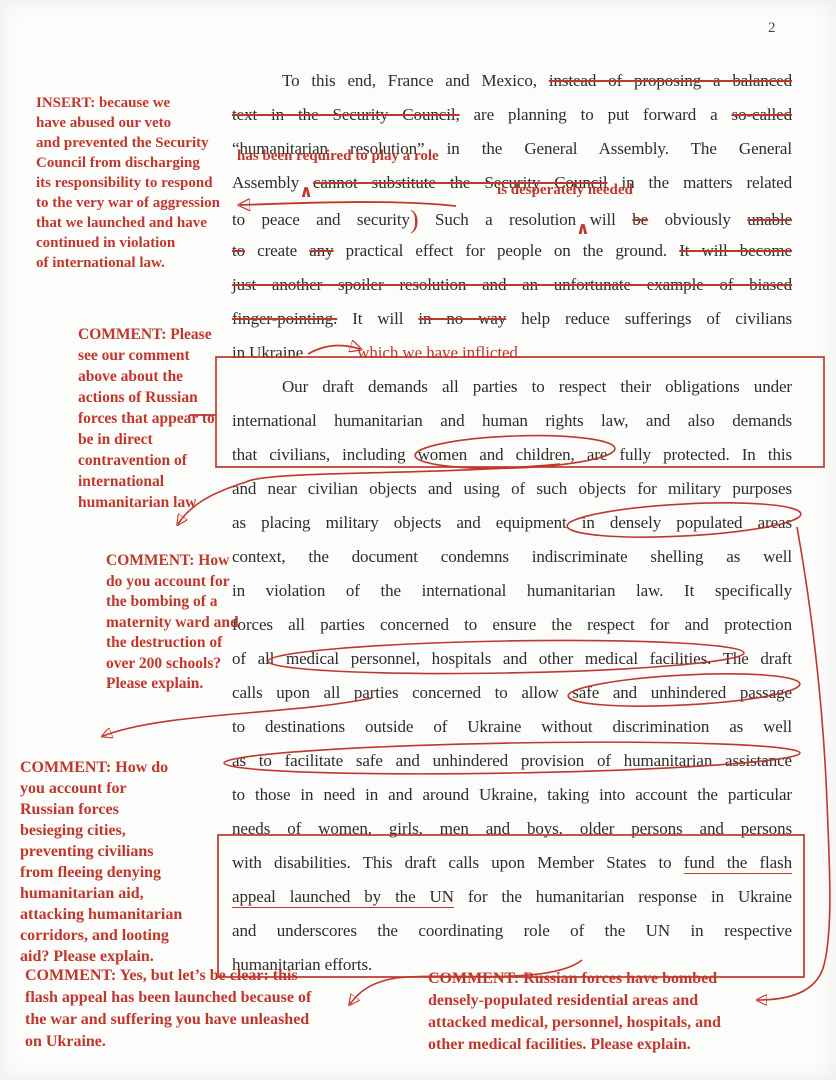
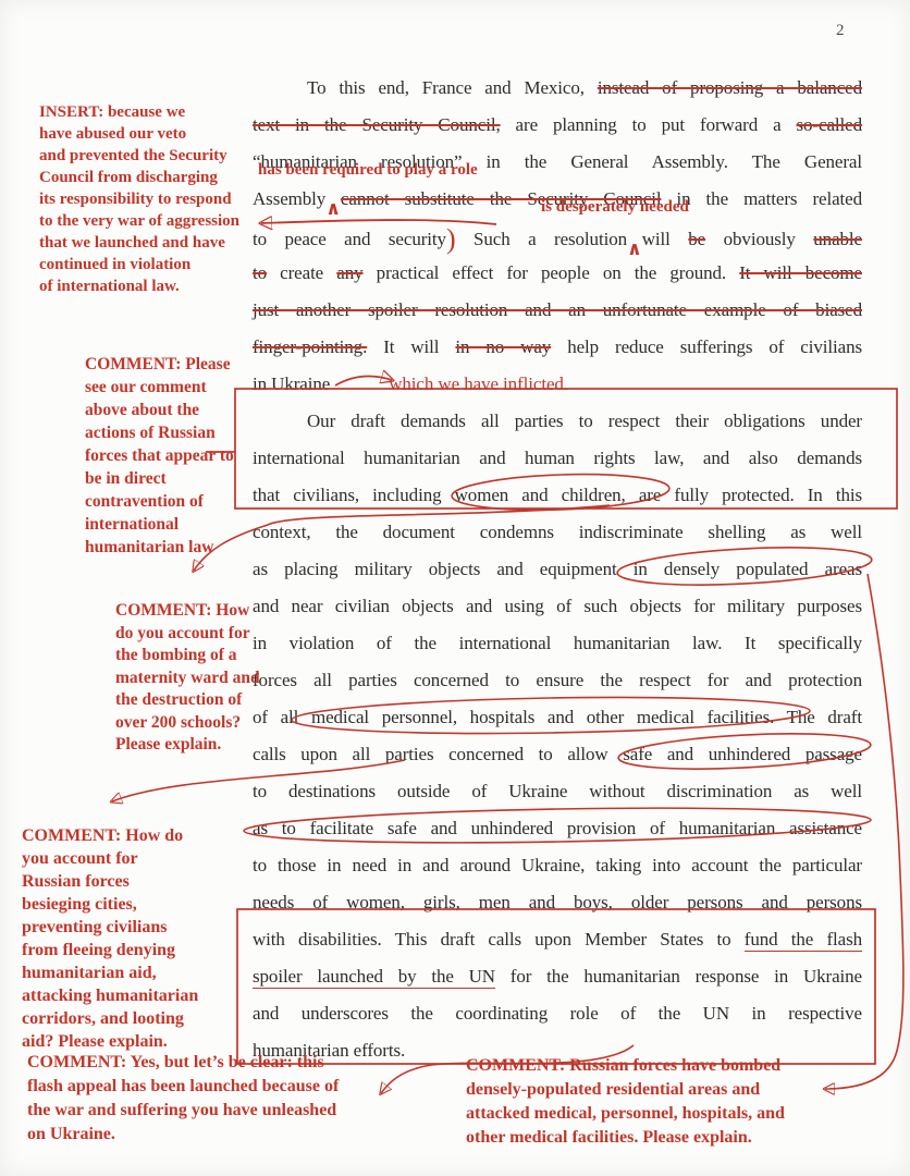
  2
  To this end, France and Mexico, instead of proposing a balanced
  text in the Security Council, are planning to put forward a so-called
  “humanitarian resolution” in the General Assembly. The General
  Assembly∧cannot substitute the Security Council in the matters related
  to peace and security) Such a resolution∧will be obviously unable
  to create any practical effect for people on the ground. It will become
  just another spoiler resolution and an unfortunate example of biased
  finger-pointing. It will in no way help reduce sufferings of civilians
  in Ukraine which we have inflicted.
  Our draft demands all parties to respect their obligations under
  international humanitarian and human rights law, and also demands
  that civilians, including women and children, are fully protected. In this
- and near civilian objects and using of such objects for military purposes
+ context, the document condemns indiscriminate shelling as well
  as placing military objects and equipment in densely populated area
- context, the document condemns indiscriminate shelling as well
+ and near civilian objects and using of such objects for military purposes
  in violation of the international humanitarian law. It specifically
  forces all parties concerned to ensure the respect for and protection
  of al medical personnel, hospitals and other medical facilities.he draft
  calls upon all parties concerned to allow safe and unhindered passage
  to destinations outside of Ukraine without discrimination as well
  as to facilitate safe and unhindered provision of humanitarian assistce
  to those in need in and around Ukraine, taking into account the particular
  needs of women, girls, men and boys, older persons and persons
  with disabilities. This draft calls upon Member States to fund the flash
- appeal launched by the UN for the humanitarian response in Ukraine
+ spoiler launched by the UN for the humanitarian response in Ukraine
  and underscores the coordinating role of the UN in respective
  humanitarian efforts.
  INSERT: because we
  have abused our veto
  and prevented the Security
  Council from discharging
  its responsibility to respond
  to the very war of aggression
  that we launched and have
  continued in violation
  of international law.
  COMMENT: Please
  see our comment
  above about the
  actions of Russian
  forces that appear to
  be in direct
  contravention of
  international
  humanitarian law
  COMMENT: How
  do you account for
  the bombing of a
  maternity ward and
  the destruction of
  over 200 schools?
  Please explain.
  COMMENT: How do
  you account for
  Russian forces
  besieging cities,
  preventing civilians
  from fleeing denying
  humanitarian aid,
  attacking humanitarian
  corridors, and looting
  aid? Please explain.
  COMMENT: Yes, but let’s be clear: this
  flash appeal has been launched because of
  the war and suffering you have unleashed
  on Ukraine.
  COMMENT: Russian forces have bombed
  densely-populated residential areas and
  attacked medical, personnel, hospitals, and
  other medical facilities. Please explain.
  has been required to play a role
  is desperately needed
